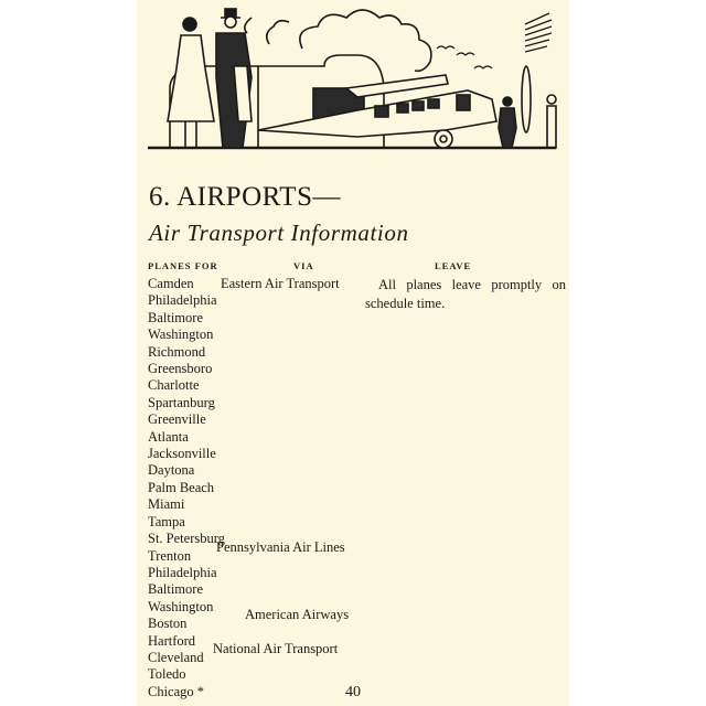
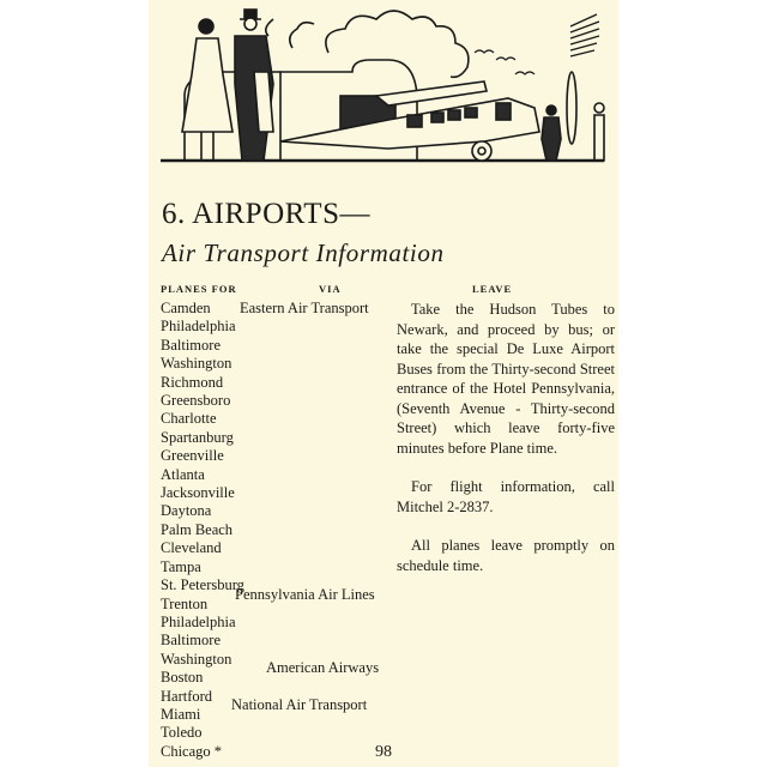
  6. AIRPORTS—
  Air Transport Information
  PLANES FOR
  VIA
  LEAVE
  Camden
  Philadelphia
  Baltimore
  Washington
  Richmond
  Greensboro
  Charlotte
  Spartanburg
  Greenville
  Atlanta
  Jacksonville
  Daytona
  Palm Beach
- Miami
+ Cleveland
  Tampa
  St. Petersburg
  Trenton
  Philadelphia
  Baltimore
  Washington
  Boston
  Hartford
- Cleveland
+ Miami
  Toledo
  Chicago *
  Eastern Air Transport
  Pennsylvania Air Lines
  American Airways
  National Air Transport
+ Take the Hudson Tubes to Newark, and proceed by bus; or take the special De Luxe Airport Buses from the Thirty-second Street entrance of the Hotel Pennsylvania, (Seventh Avenue - Thirty-second Street) which leave forty-five minutes before Plane time.
+ For flight information, call Mitchel 2-2837.
  All planes leave promptly on schedule time.
- 40
+ 98
